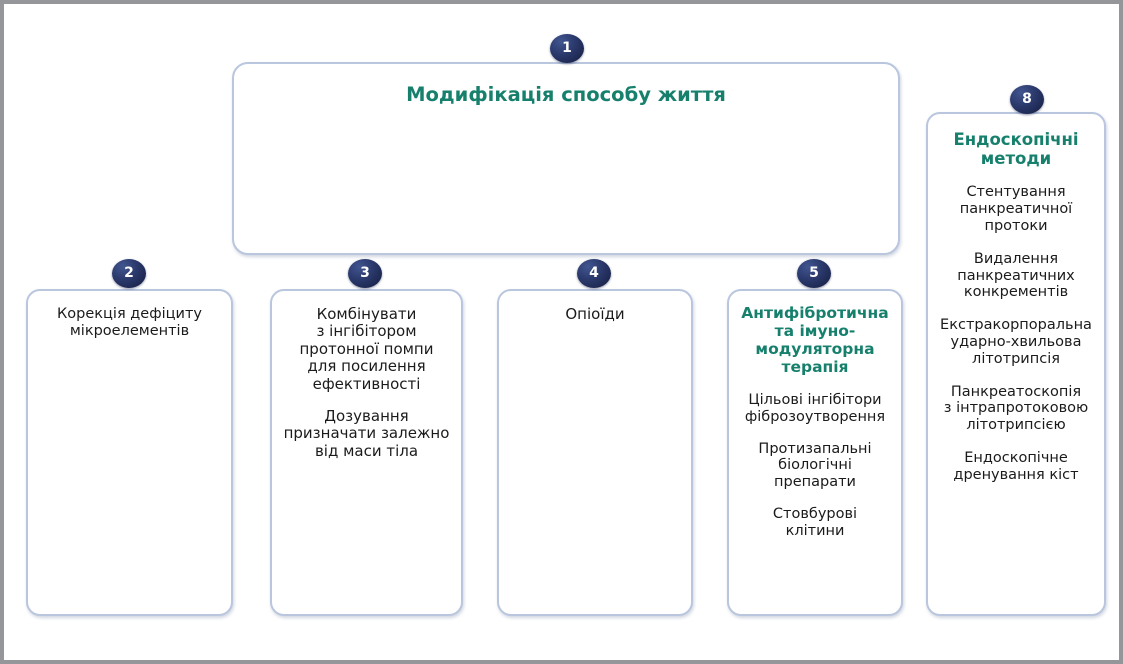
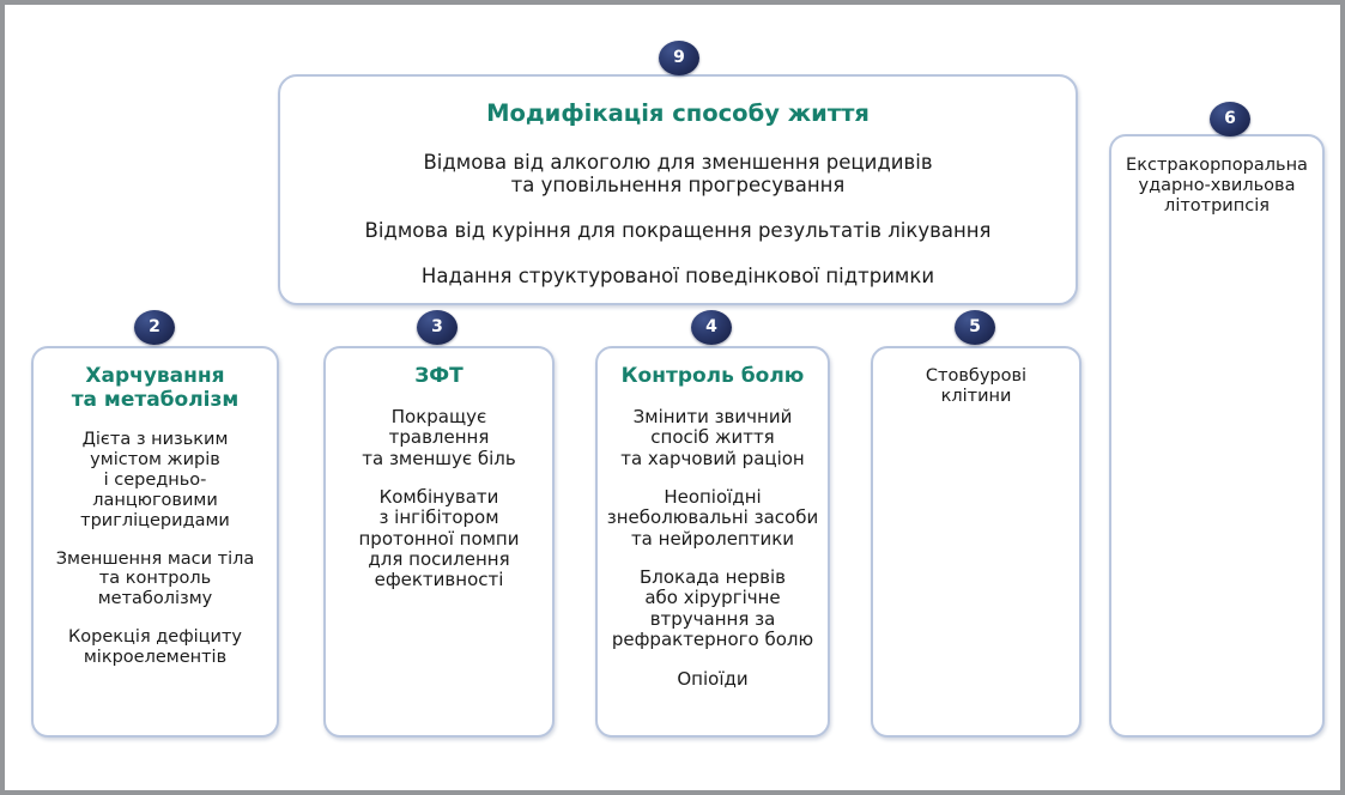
  Модифікація способу життя
+ Відмова від алкоголю для зменшення рецидивів
+ та уповільнення прогресування
+ Відмова від куріння для покращення результатів лікування
+ Надання структурованої поведінкової підтримки
- 1
+ 9
+ Харчування
+ та метаболізм
+ Дієта з низьким
+ умістом жирів
+ і середньо-
+ ланцюговими
+ тригліцеридами
+ Зменшення маси тіла
+ та контроль
+ метаболізму
  Корекція дефіциту
  мікроелементів
  2
+ ЗФТ
+ Покращує
+ травлення
+ та зменшує біль
  Комбінувати
  з інгібітором
  протонної помпи
  для посилення
  ефективності
- Дозування
- призначати залежно
- від маси тіла
  3
+ Контроль болю
+ Змінити звичний
+ спосіб життя
+ та харчовий раціон
+ Неопіоїдні
+ знеболювальні засоби
+ та нейролептики
+ Блокада нервів
+ або хірургічне
+ втручання за
+ рефрактерного болю
  Опіоїди
  4
- Антифібротична
- та імуно-
- модуляторна
- терапія
- Цільові інгібітори
- фіброзоутворення
- Протизапальні
- біологічні
- препарати
  Стовбурові
  клітини
  5
- Ендоскопічні
- методи
- Стентування
- панкреатичної
- протоки
- Видалення
- панкреатичних
- конкрементів
  Екстракорпоральна
  ударно-хвильова
  літотрипсія
- Панкреатоскопія
- з інтрапротоковою
- літотрипсією
- Ендоскопічне
- дренування кіст
- 8
+ 6
